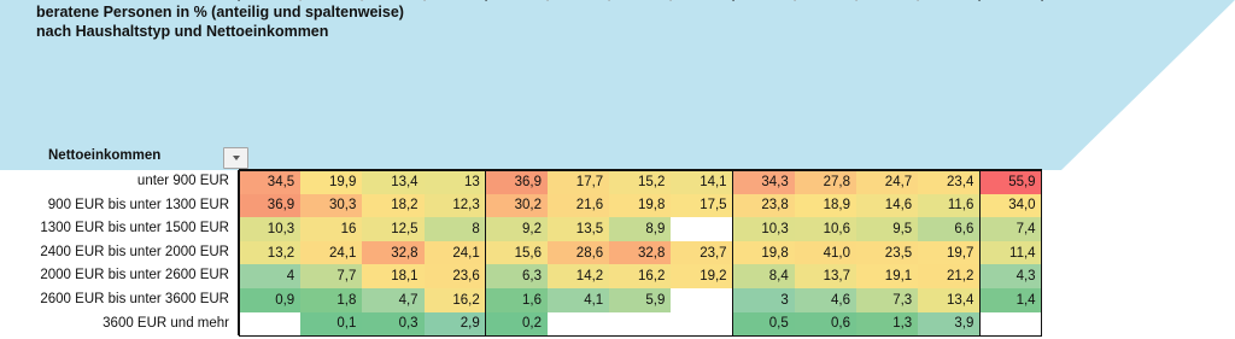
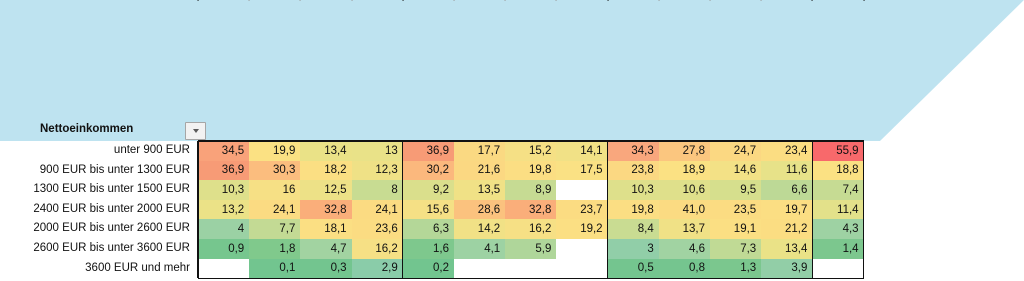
- beratene Personen in % (anteilig und spaltenweise)
- nach Haushaltstyp und Nettoeinkommen
  Nettoeinkommen
  unter 900 EUR
  34,5
  19,9
  13,4
  13
  36,9
  17,7
  15,2
  14,1
  34,3
  27,8
  24,7
  23,4
  55,9
  900 EUR bis unter 1300 EUR
  36,9
  30,3
  18,2
  12,3
  30,2
  21,6
  19,8
  17,5
  23,8
  18,9
  14,6
  11,6
- 34,0
+ 18,8
  1300 EUR bis unter 1500 EUR
  10,3
  16
  12,5
  8
  9,2
  13,5
  8,9
  10,3
  10,6
  9,5
  6,6
  7,4
  2400 EUR bis unter 2000 EUR
  13,2
  24,1
  32,8
  24,1
  15,6
  28,6
  32,8
  23,7
  19,8
  41,0
  23,5
  19,7
  11,4
  2000 EUR bis unter 2600 EUR
  4
  7,7
  18,1
  23,6
  6,3
  14,2
  16,2
  19,2
  8,4
  13,7
  19,1
  21,2
  4,3
  2600 EUR bis unter 3600 EUR
  0,9
  1,8
  4,7
  16,2
  1,6
  4,1
  5,9
  3
  4,6
  7,3
  13,4
  1,4
  3600 EUR und mehr
  0,1
  0,3
  2,9
  0,2
  0,5
- 0,6
+ 0,8
  1,3
  3,9
